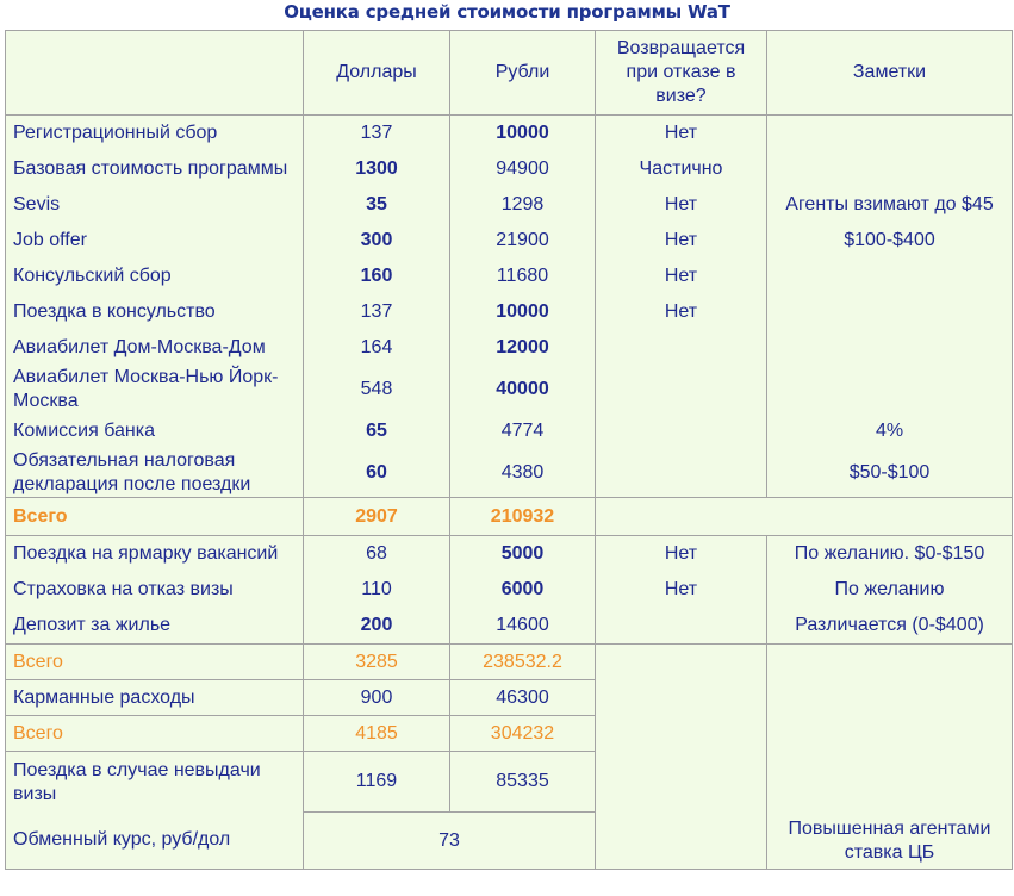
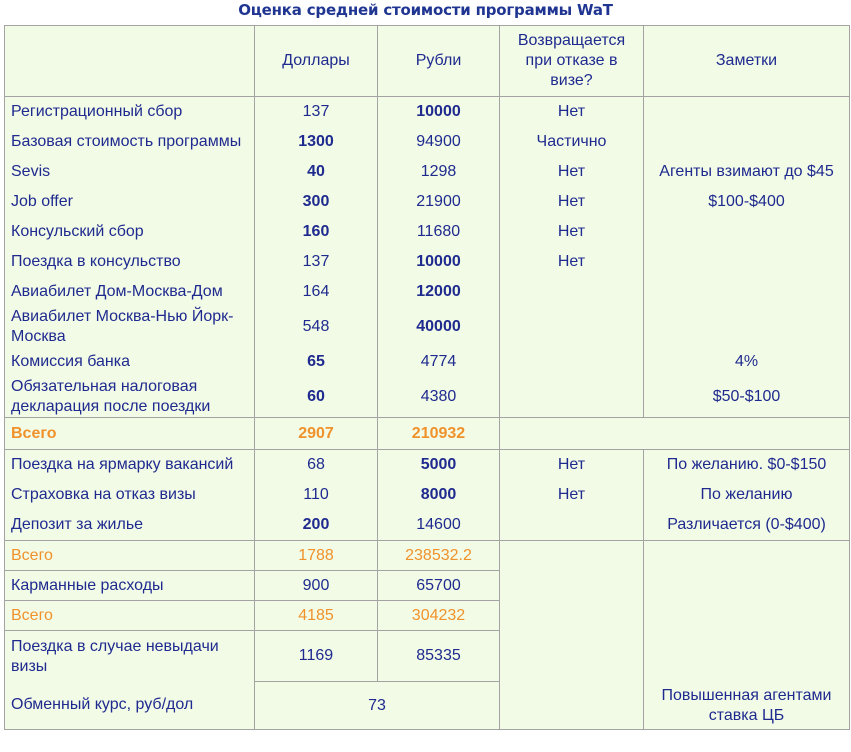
  Оценка средней стоимости программы WaT
  	Доллары	Рубли	Возвращается при отказе в визе?	Заметки
- Регистрационный сбор Базовая стоимость программы Sevis Job offer Консульский сбор Поездка в консульство Авиабилет Дом-Москва-Дом Авиабилет Москва-Нью Йорк-Москва Комиссия банка Обязательная налоговая декларация после поездки	137 1300 35 300 160 137 164 548 65 60	10000 94900 1298 21900 11680 10000 12000 40000 4774 4380	Нет Частично Нет Нет Нет Нет	Агенты взимают до $45 $100-$400 4% $50-$100
+ Регистрационный сбор Базовая стоимость программы Sevis Job offer Консульский сбор Поездка в консульство Авиабилет Дом-Москва-Дом Авиабилет Москва-Нью Йорк-Москва Комиссия банка Обязательная налоговая декларация после поездки	137 1300 40 300 160 137 164 548 65 60	10000 94900 1298 21900 11680 10000 12000 40000 4774 4380	Нет Частично Нет Нет Нет Нет	Агенты взимают до $45 $100-$400 4% $50-$100
  Всего	2907	210932
- Поездка на ярмарку вакансий Страховка на отказ визы Депозит за жилье	68 110 200	5000 6000 14600	Нет Нет	По желанию. $0-$150 По желанию Различается (0-$400)
+ Поездка на ярмарку вакансий Страховка на отказ визы Депозит за жилье	68 110 200	5000 8000 14600	Нет Нет	По желанию. $0-$150 По желанию Различается (0-$400)
- Всего	3285	238532.2		Повышенная агентами ставка ЦБ
+ Всего	1788	238532.2		Повышенная агентами ставка ЦБ
- Карманные расходы	900	46300
+ Карманные расходы	900	65700
  Всего	4185	304232
  Поездка в случае невыдачи визы Обменный курс, руб/дол	1169	85335
  73
